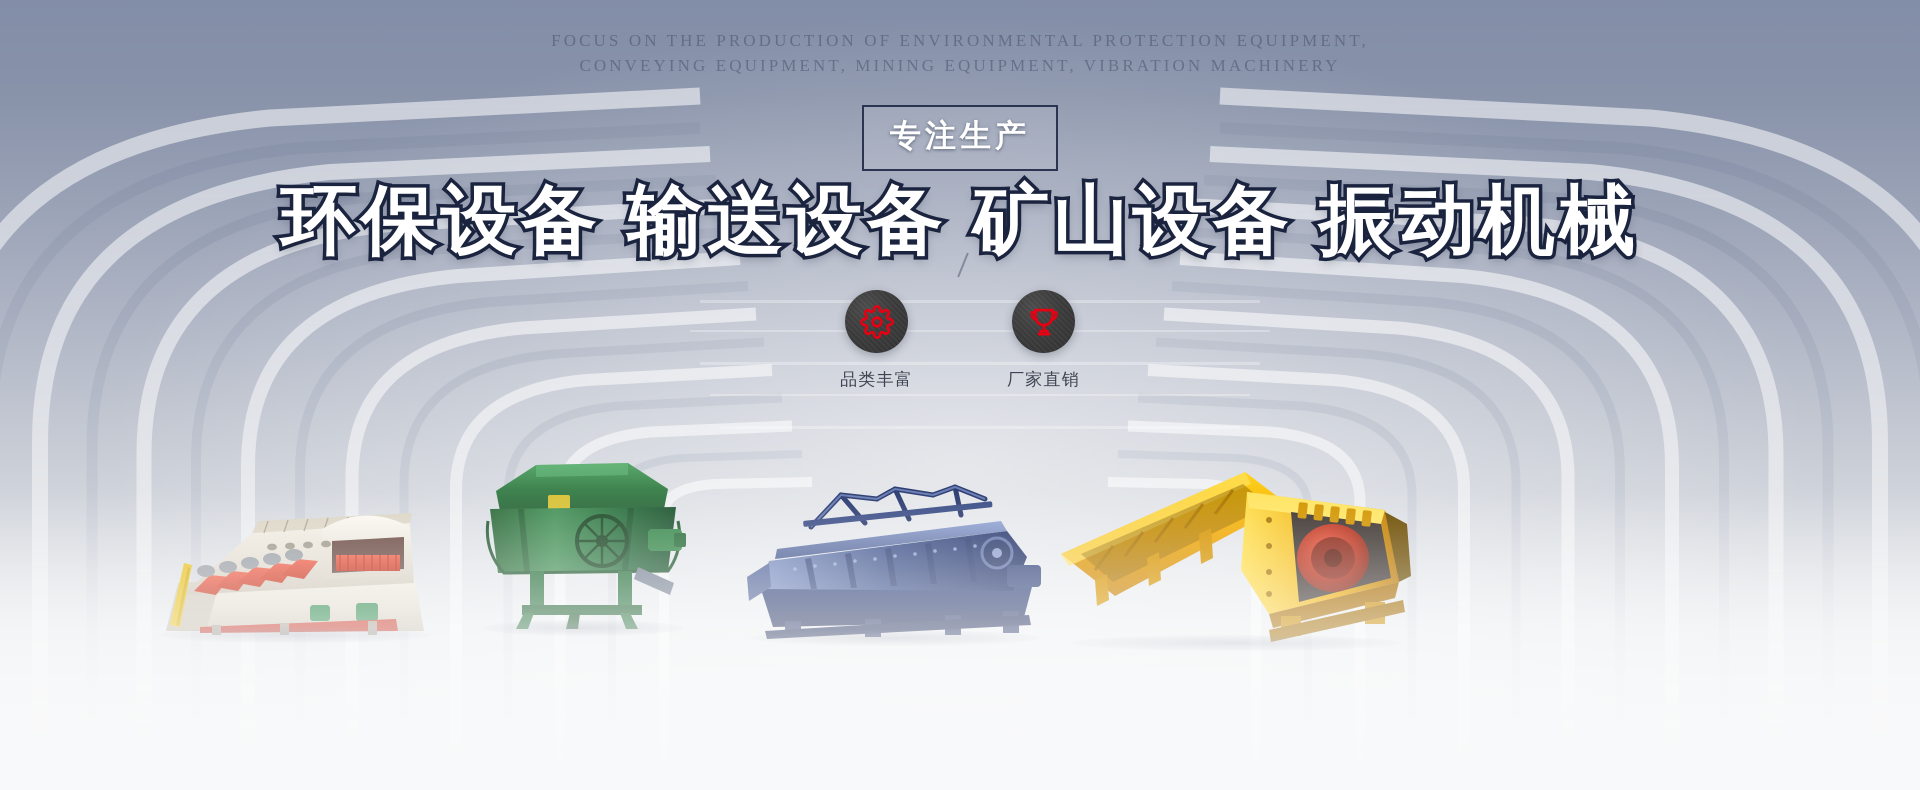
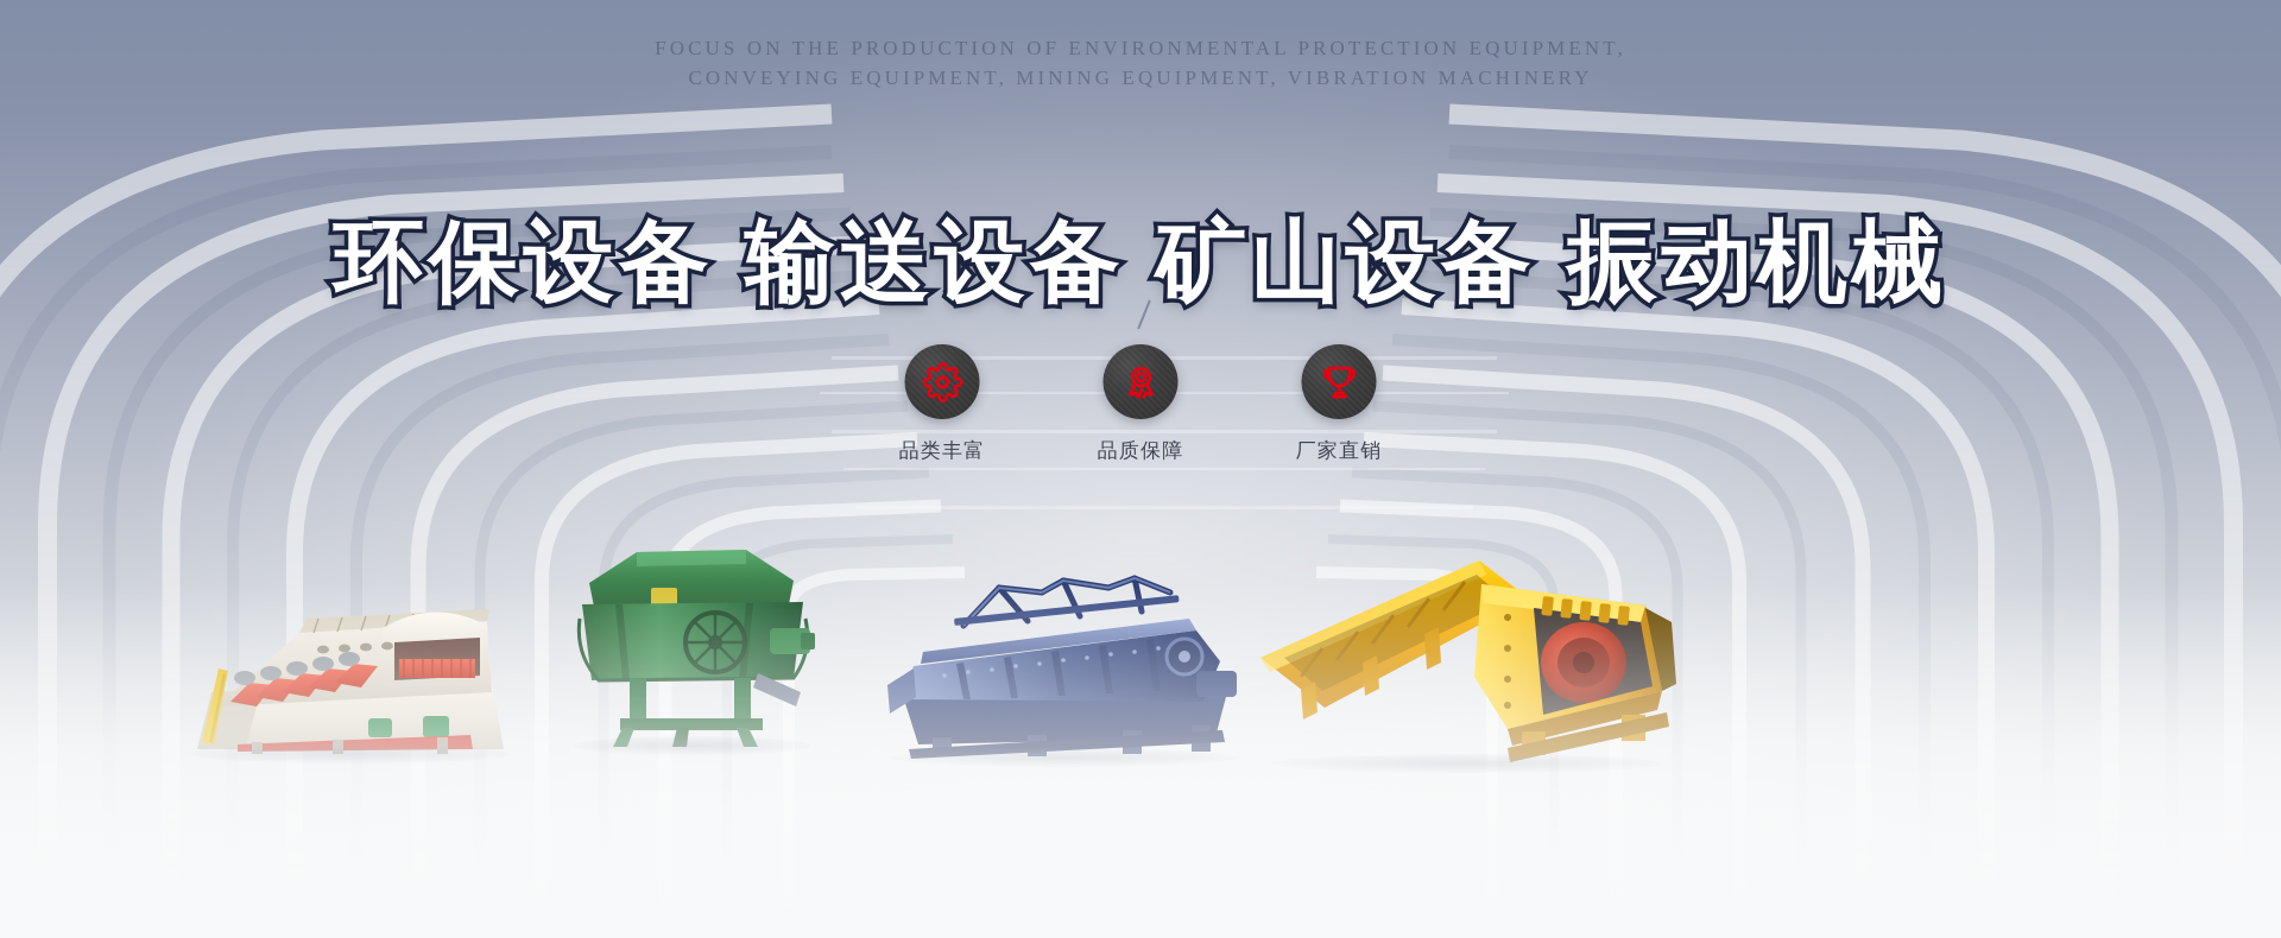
  FOCUS ON THE PRODUCTION OF ENVIRONMENTAL PROTECTION EQUIPMENT,
  CONVEYING EQUIPMENT, MINING EQUIPMENT, VIBRATION MACHINERY
- 专注生产
  环保设备 输送设备 矿山设备 振动机械
  品类丰富
+ 品质保障
  厂家直销
